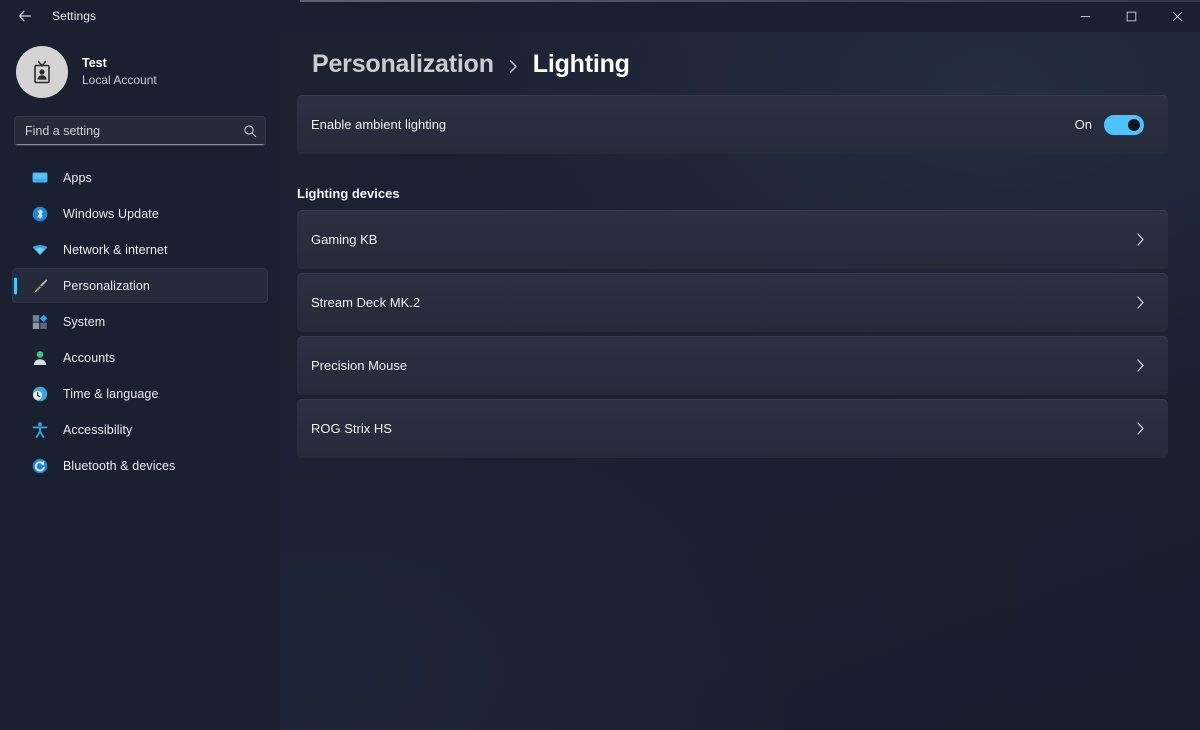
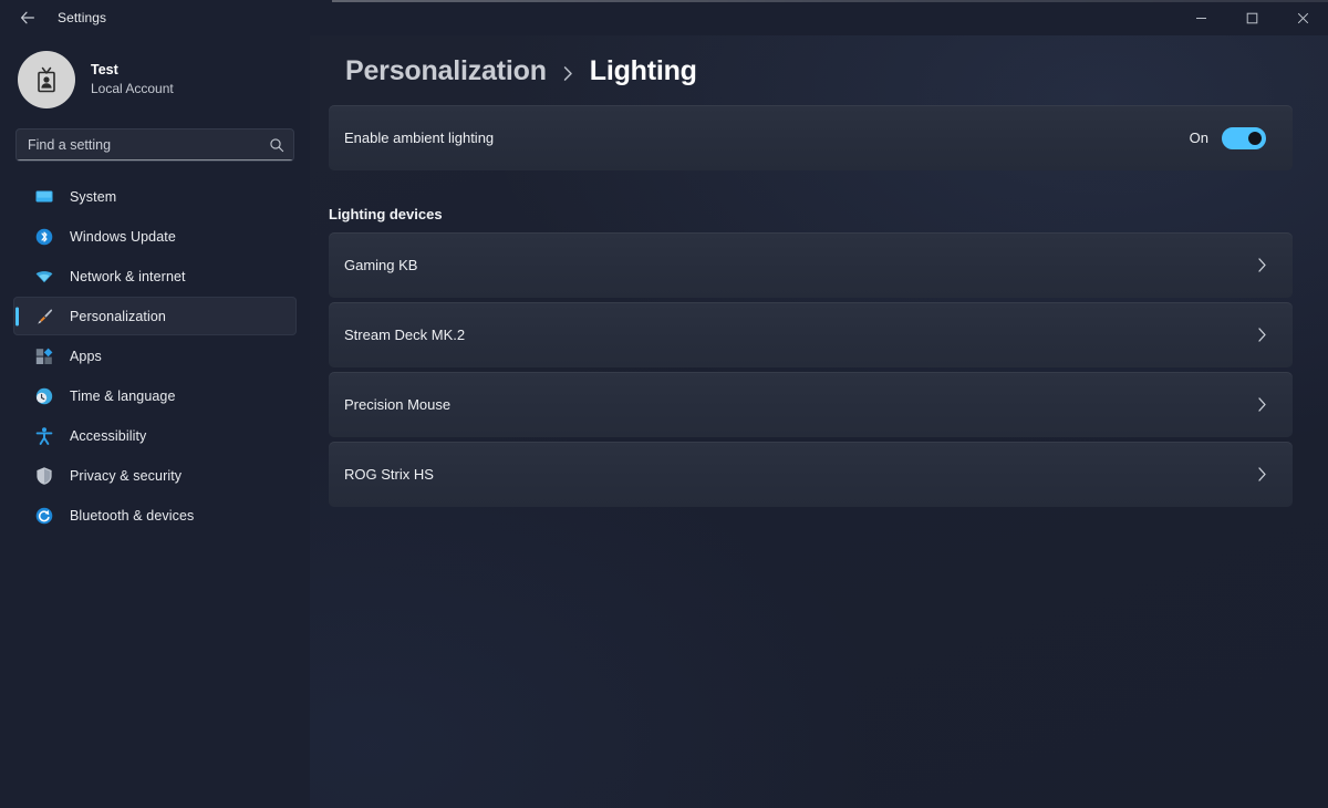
  Settings
  Test
  Local Account
  Find a setting
- Apps
+ System
  Windows Update
  Network & internet
  Personalization
- System
+ Apps
- Accounts
  Time & language
  Accessibility
+ Privacy & security
  Bluetooth & devices
  Personalization
  Lighting
  Enable ambient lighting
  On
  Lighting devices
  Gaming KB
  Stream Deck MK.2
  Precision Mouse
  ROG Strix HS
